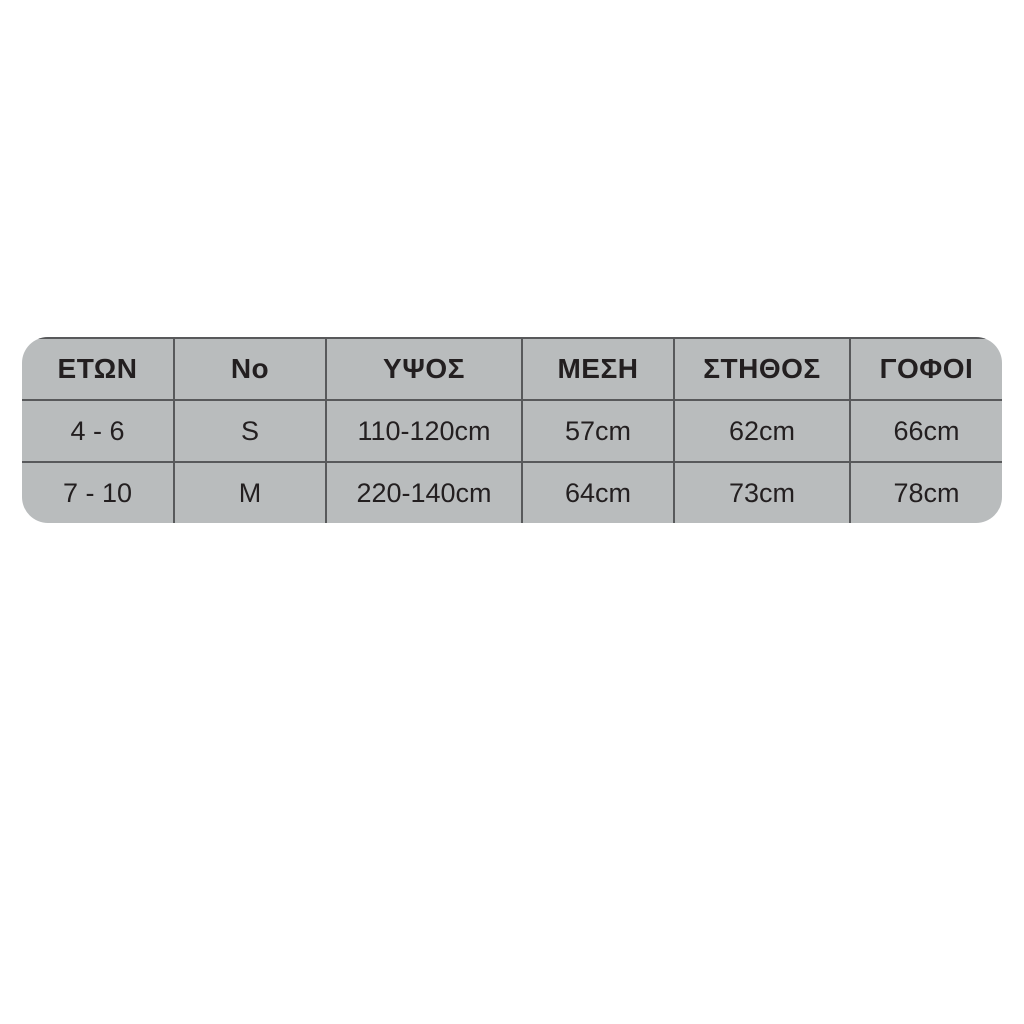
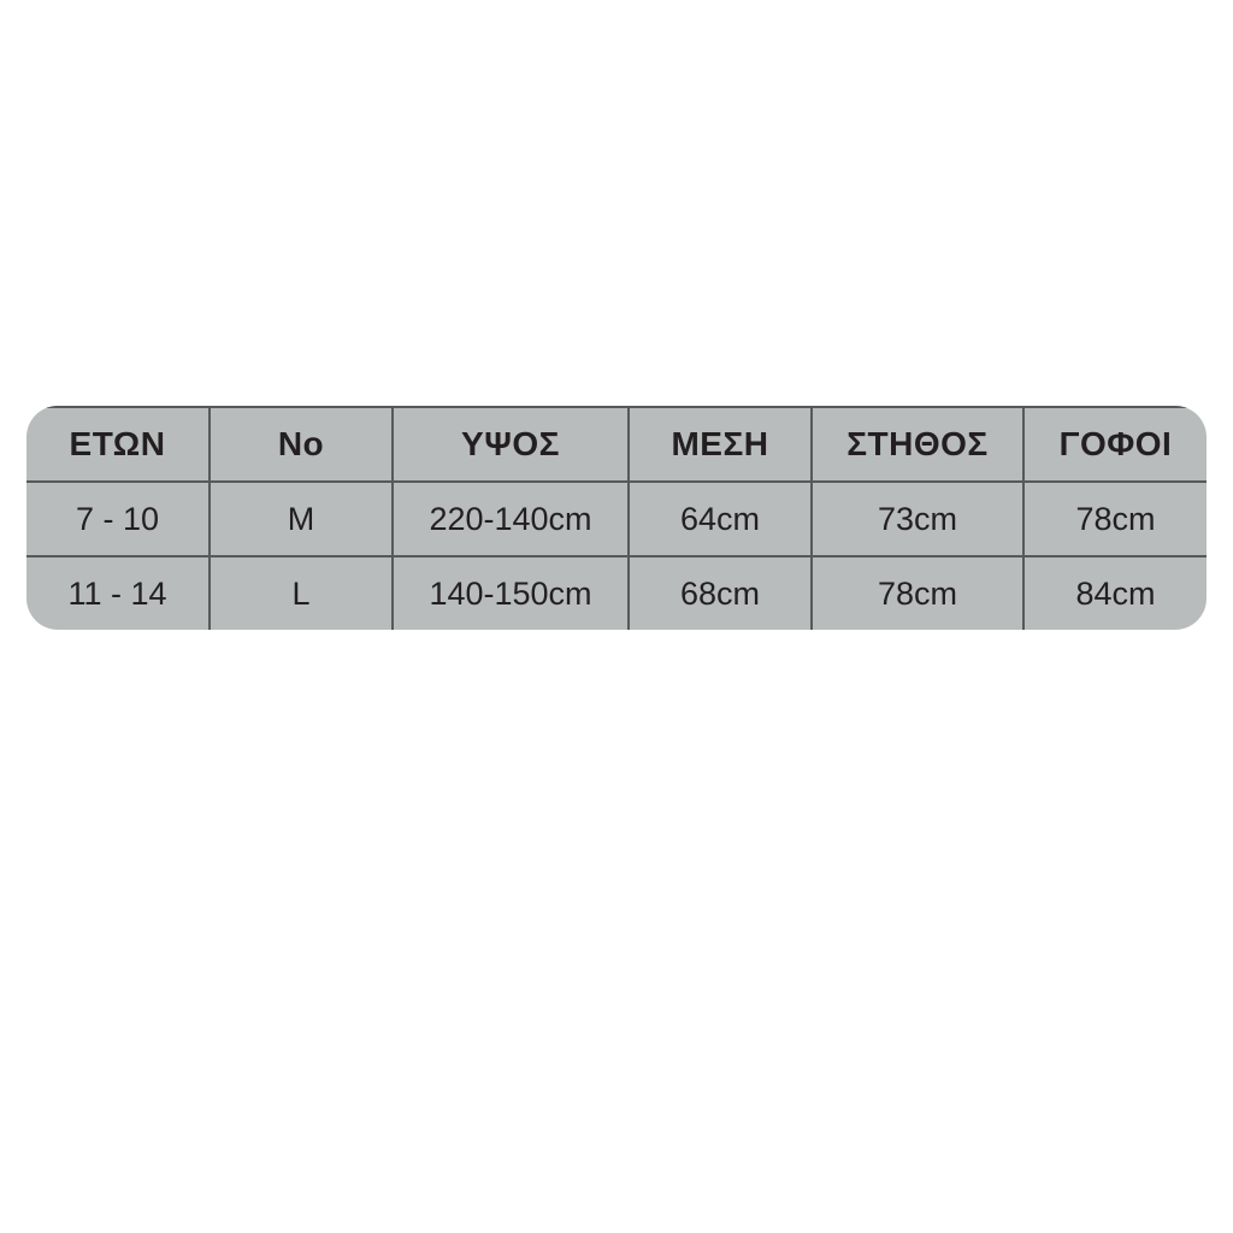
  ΕΤΩΝ	No	ΥΨΟΣ	ΜΕΣΗ	ΣΤΗΘΟΣ	ΓΟΦΟΙ
- 4 - 6	S	110-120cm	57cm	62cm	66cm
  7 - 10	M	220-140cm	64cm	73cm	78cm
+ 11 - 14	L	140-150cm	68cm	78cm	84cm
